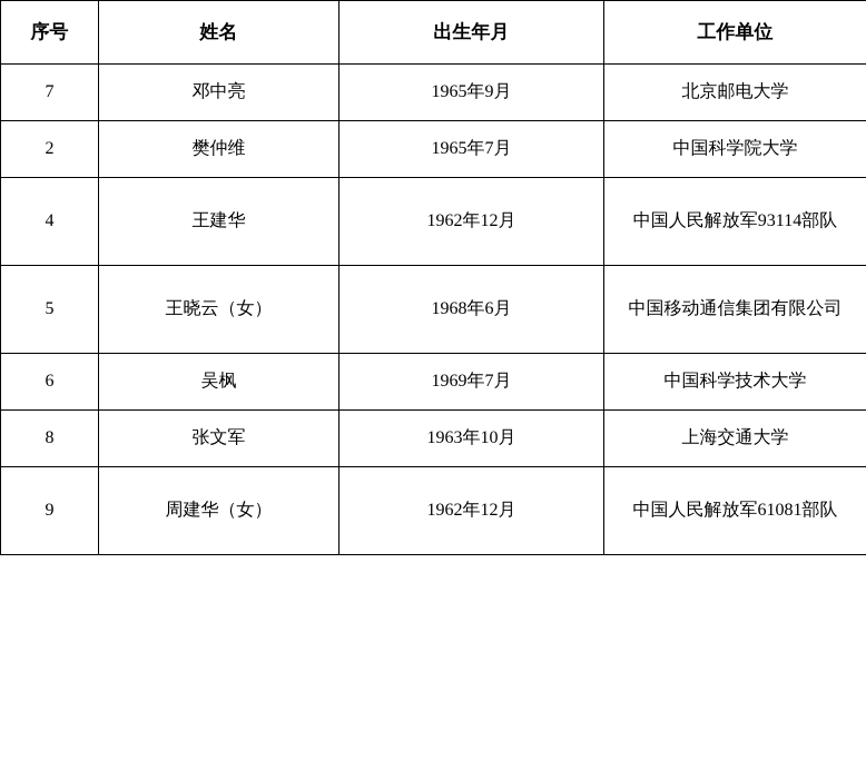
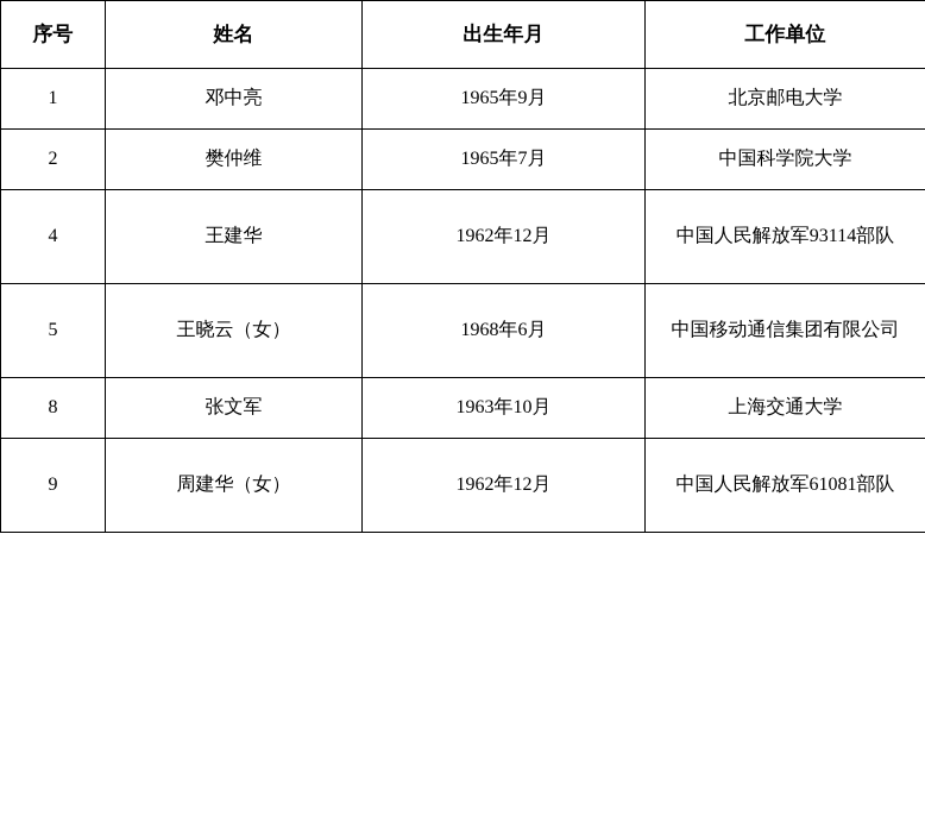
  序号	姓名	出生年月	工作单位
- 7	邓中亮	1965年9月	北京邮电大学
+ 1	邓中亮	1965年9月	北京邮电大学
  2	樊仲维	1965年7月	中国科学院大学
  4	王建华	1962年12月	中国人民解放军93114部队
  5	王晓云（女）	1968年6月	中国移动通信集团有限公司
- 6	吴枫	1969年7月	中国科学技术大学
  8	张文军	1963年10月	上海交通大学
  9	周建华（女）	1962年12月	中国人民解放军61081部队
